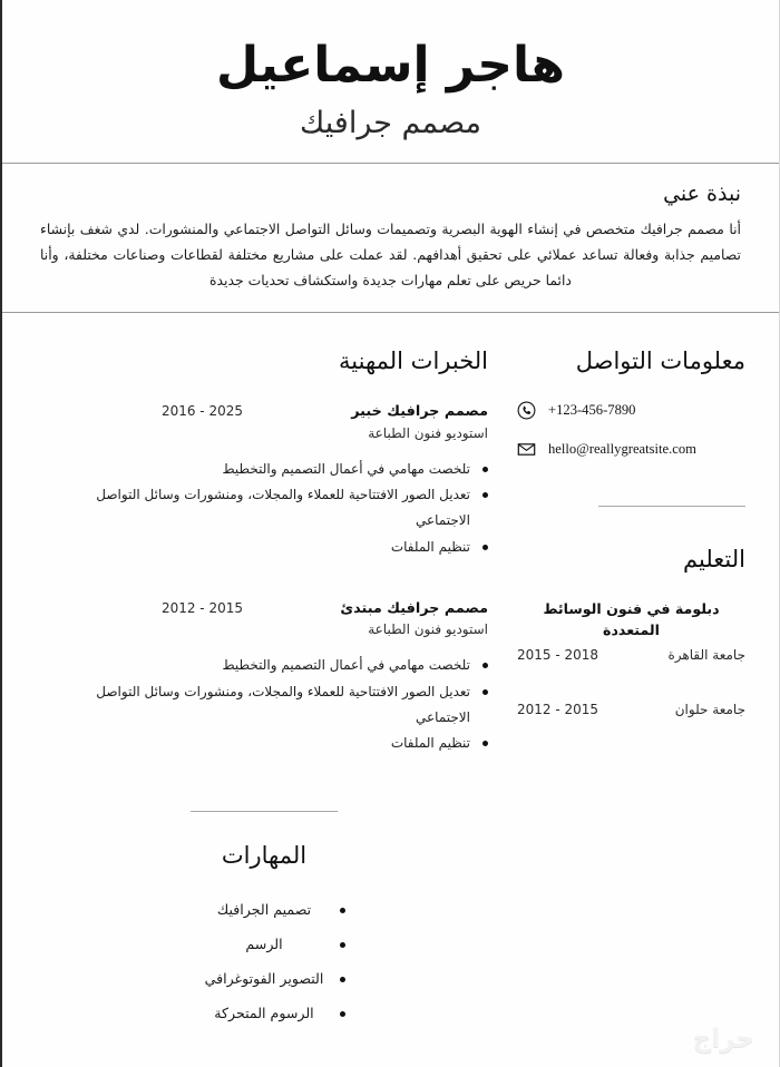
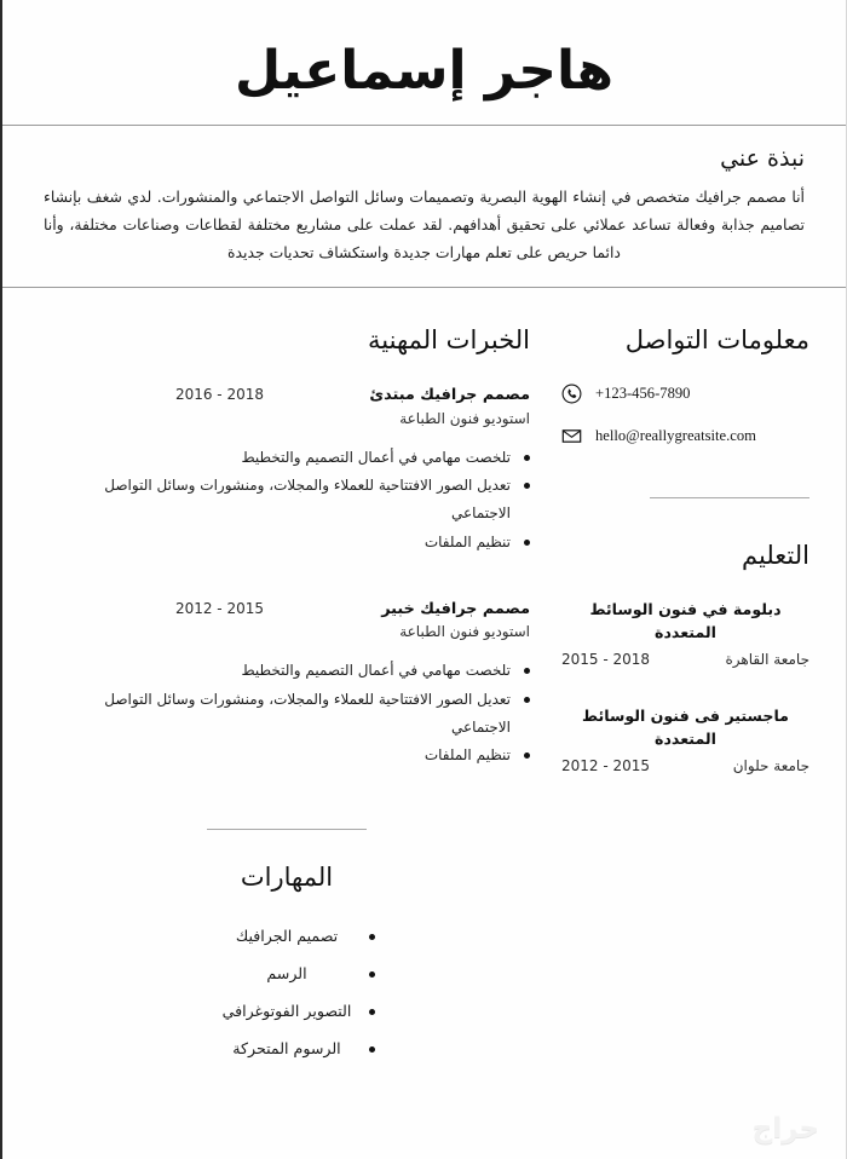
  هاجر إسماعيل
- مصمم جرافيك
  نبذة عني
  أنا مصمم جرافيك متخصص في إنشاء الهوية البصرية وتصميمات وسائل التواصل الاجتماعي والمنشورات. لدي شغف بإنشاء تصاميم جذابة وفعالة تساعد عملائي على تحقيق أهدافهم. لقد عملت على مشاريع مختلفة لقطاعات وصناعات مختلفة، وأنا دائما حريص على تعلم مهارات جديدة واستكشاف تحديات جديدة
  معلومات التواصل
  +123-456-7890
  hello@reallygreatsite.com
  التعليم
  دبلومة في فنون الوسائط المتعددة
  جامعة القاهرة
  2015 - 2018
+ ماجستير فى فنون الوسائط المتعددة
  جامعة حلوان
  2012 - 2015
  الخبرات المهنية
- مصمم جرافيك خبير
+ مصمم جرافيك مبتدئ
  استوديو فنون الطباعة
- 2016 - 2025
+ 2016 - 2018
  تلخصت مهامي في أعمال التصميم والتخطيط
  تعديل الصور الافتتاحية للعملاء والمجلات، ومنشورات وسائل التواصل الاجتماعي
  تنظيم الملفات
- مصمم جرافيك مبتدئ
+ مصمم جرافيك خبير
  استوديو فنون الطباعة
  2012 - 2015
  تلخصت مهامي في أعمال التصميم والتخطيط
  تعديل الصور الافتتاحية للعملاء والمجلات، ومنشورات وسائل التواصل الاجتماعي
  تنظيم الملفات
  المهارات
  تصميم الجرافيك الرسم التصوير الفوتوغرافي الرسوم المتحركة
  حرا
